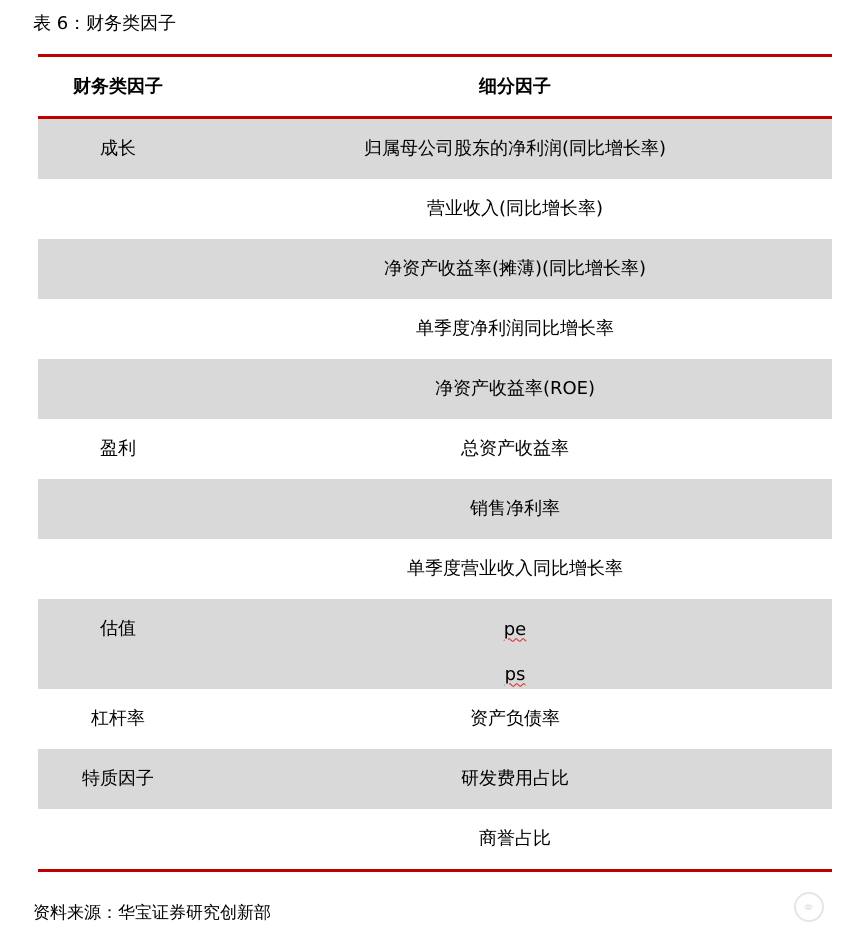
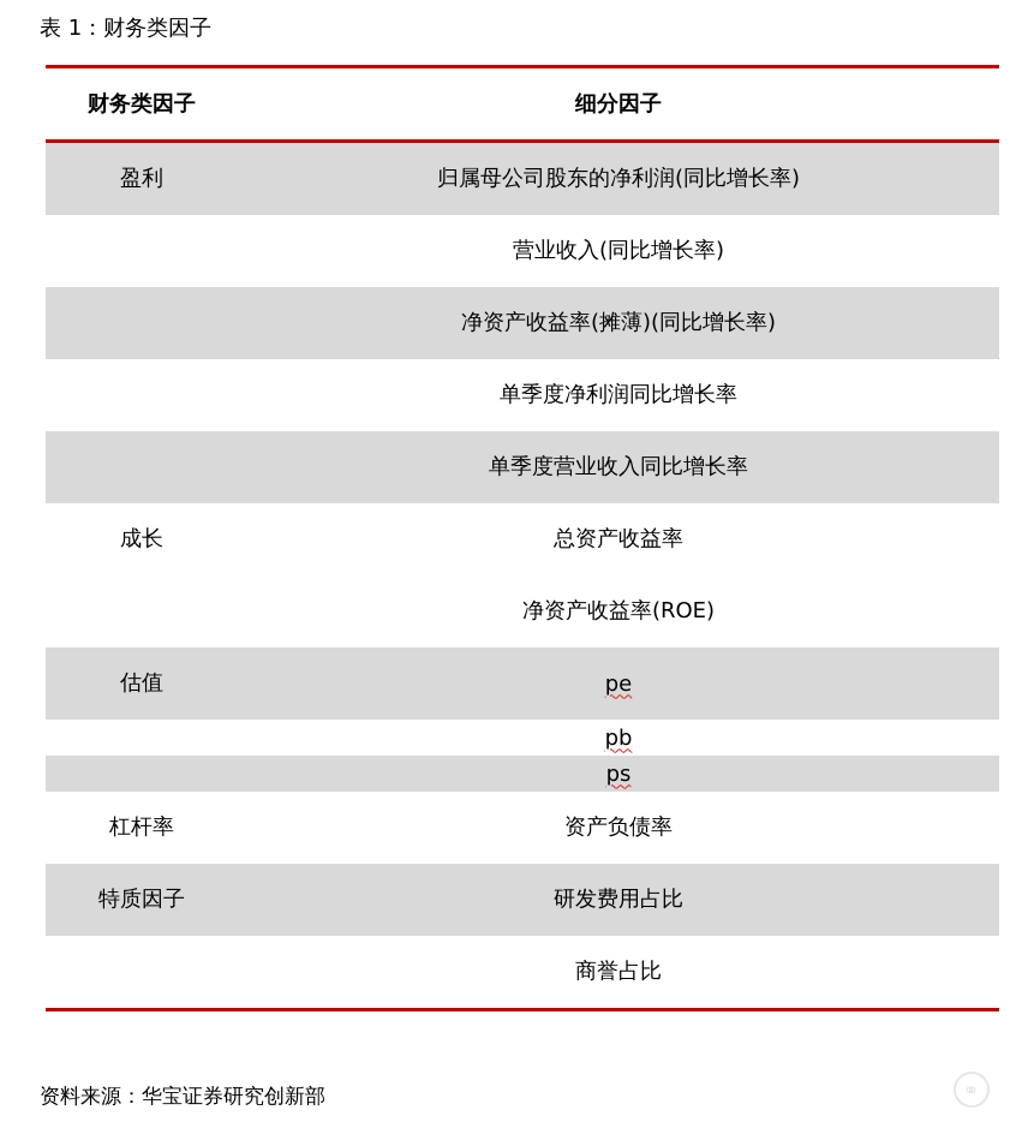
- 表 6：财务类因子
+ 表 1：财务类因子
  财务类因子
  细分因子
- 成长
+ 盈利
  归属母公司股东的净利润(同比增长率)
  营业收入(同比增长率)
  净资产收益率(摊薄)(同比增长率)
  单季度净利润同比增长率
- 净资产收益率(ROE)
+ 单季度营业收入同比增长率
- 盈利
+ 成长
  总资产收益率
- 销售净利率
- 单季度营业收入同比增长率
+ 净资产收益率(ROE)
  估值
  pe
+ pb
  ps
  杠杆率
  资产负债率
  特质因子
  研发费用占比
  商誉占比
  资料来源：华宝证券研究创新部
  ⚭
